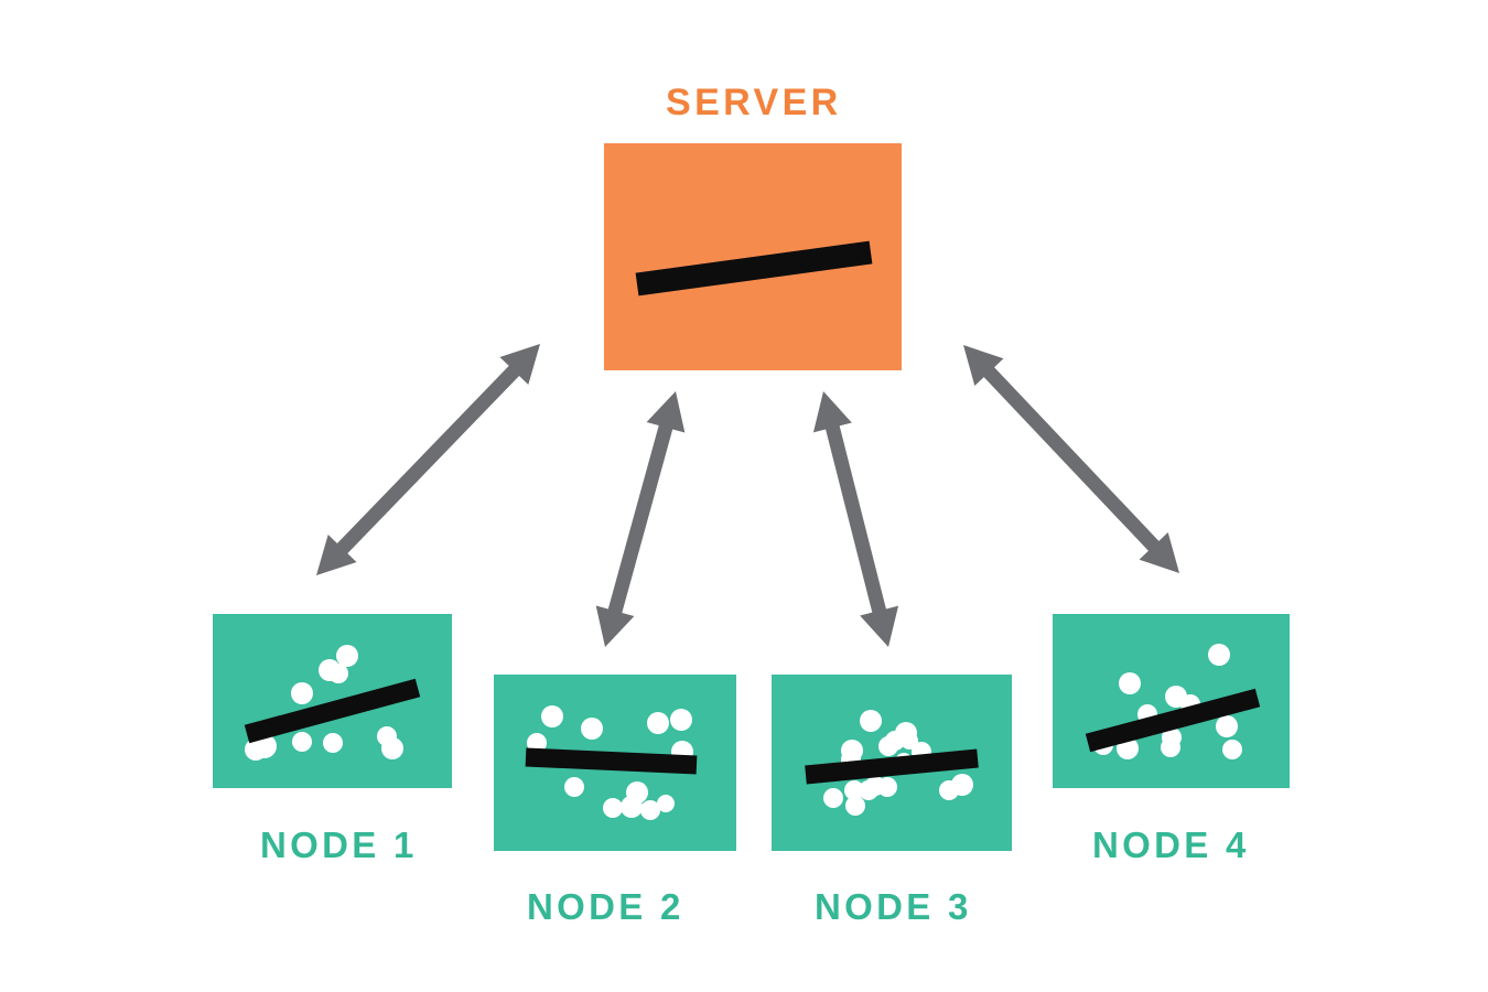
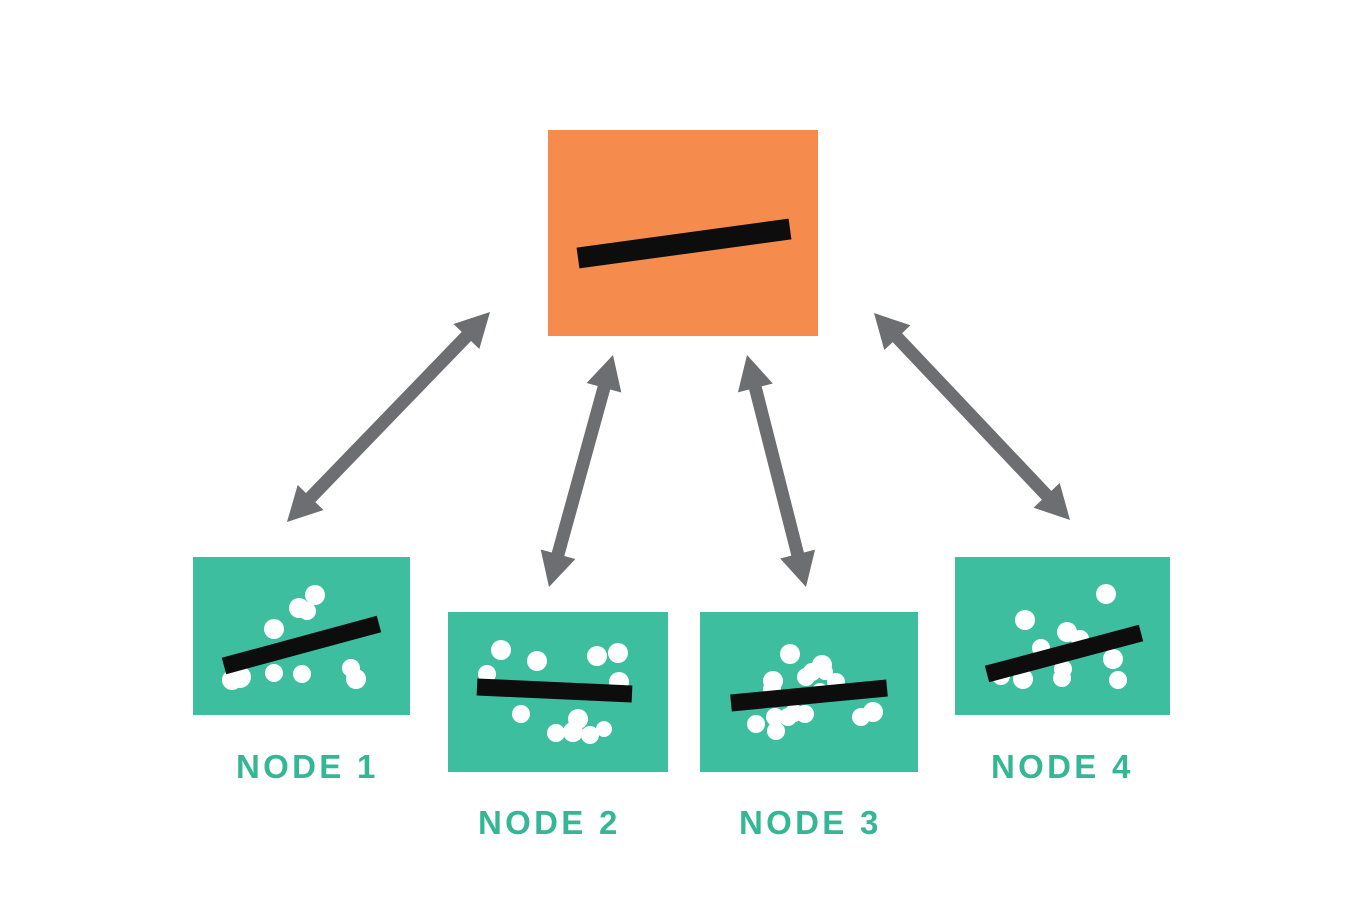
- SERVER
  NODE 1
  NODE 2
  NODE 3
  NODE 4
